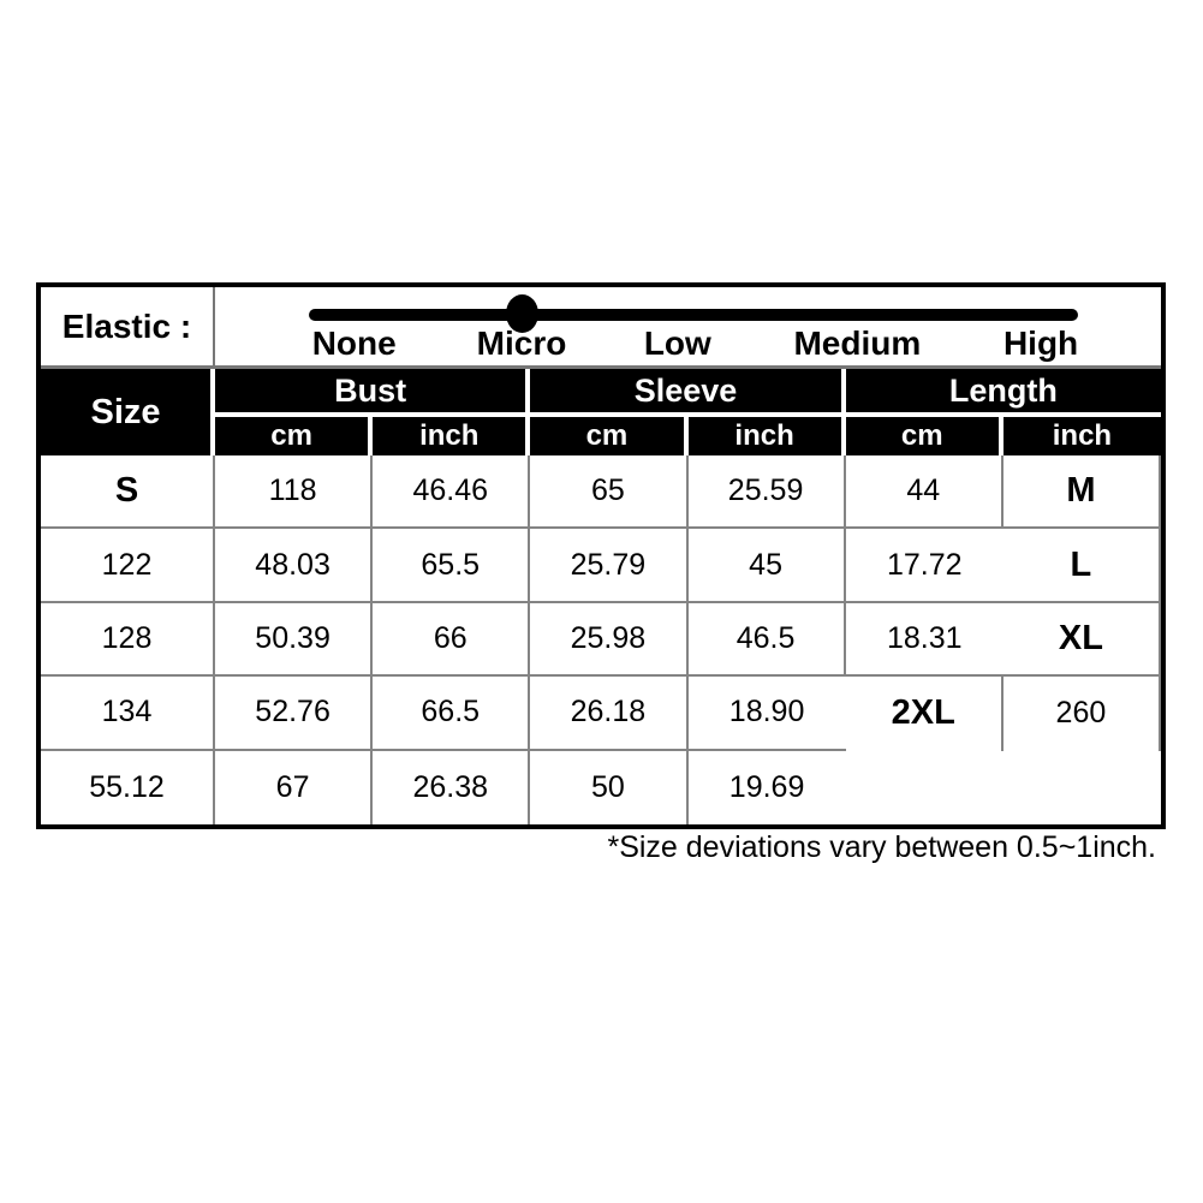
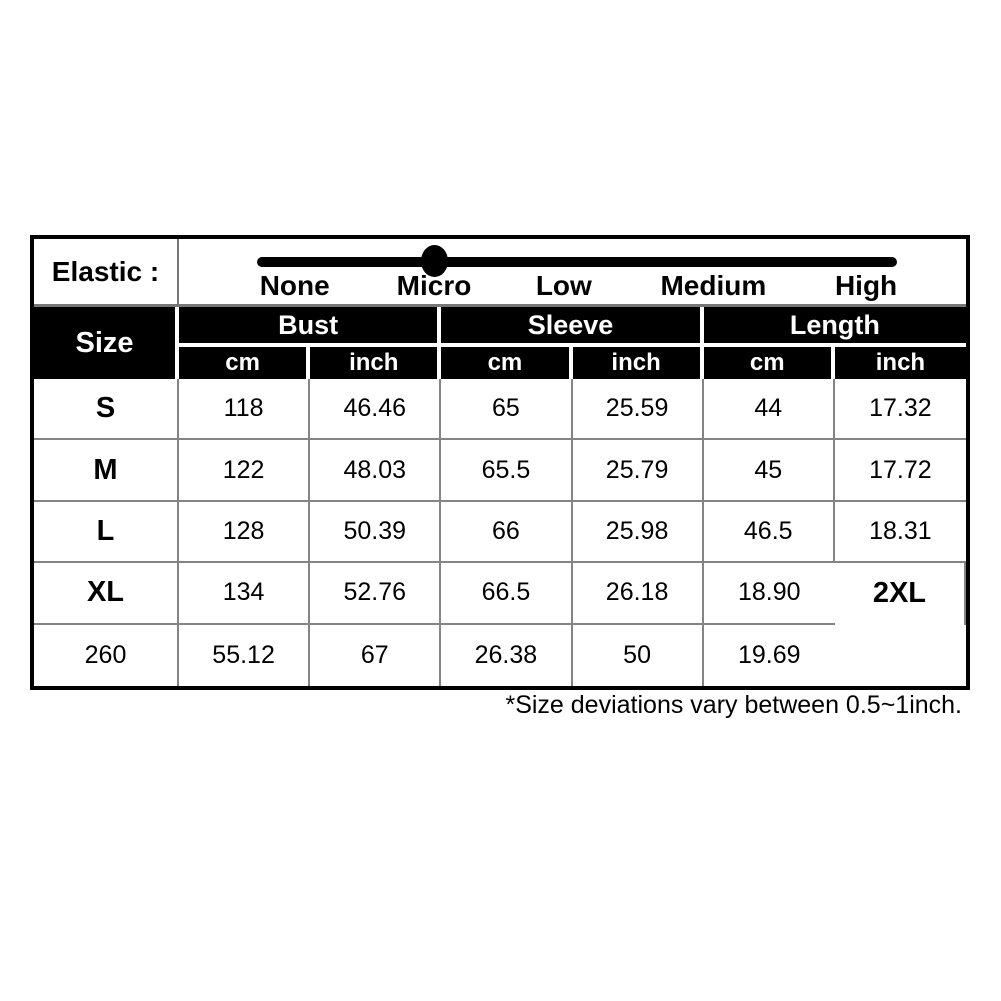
  Elastic :
  None
  Micro
  Low
  Medium
  High
  Size
  Bust
  Sleeve
  Length
  cm
  inch
  cm
  inch
  cm
  inch
  S
  118
  46.46
  65
  25.59
  44
+ 17.32
  M
  122
  48.03
  65.5
  25.79
  45
  17.72
  L
  128
  50.39
  66
  25.98
  46.5
  18.31
  XL
  134
  52.76
  66.5
  26.18
  18.90
  2XL
  260
  55.12
  67
  26.38
  50
  19.69
  *Size deviations vary between 0.5~1inch.
